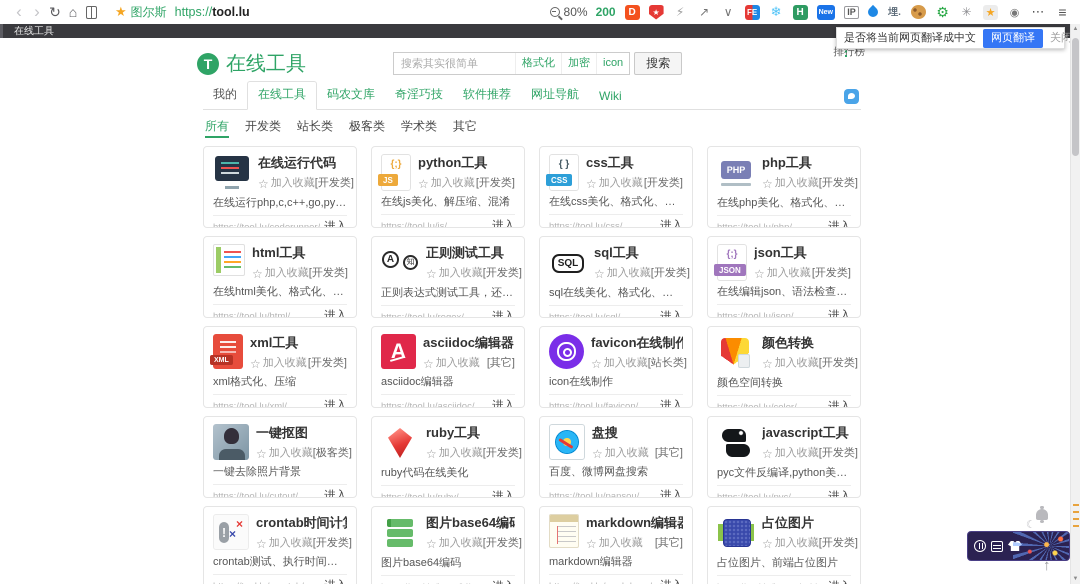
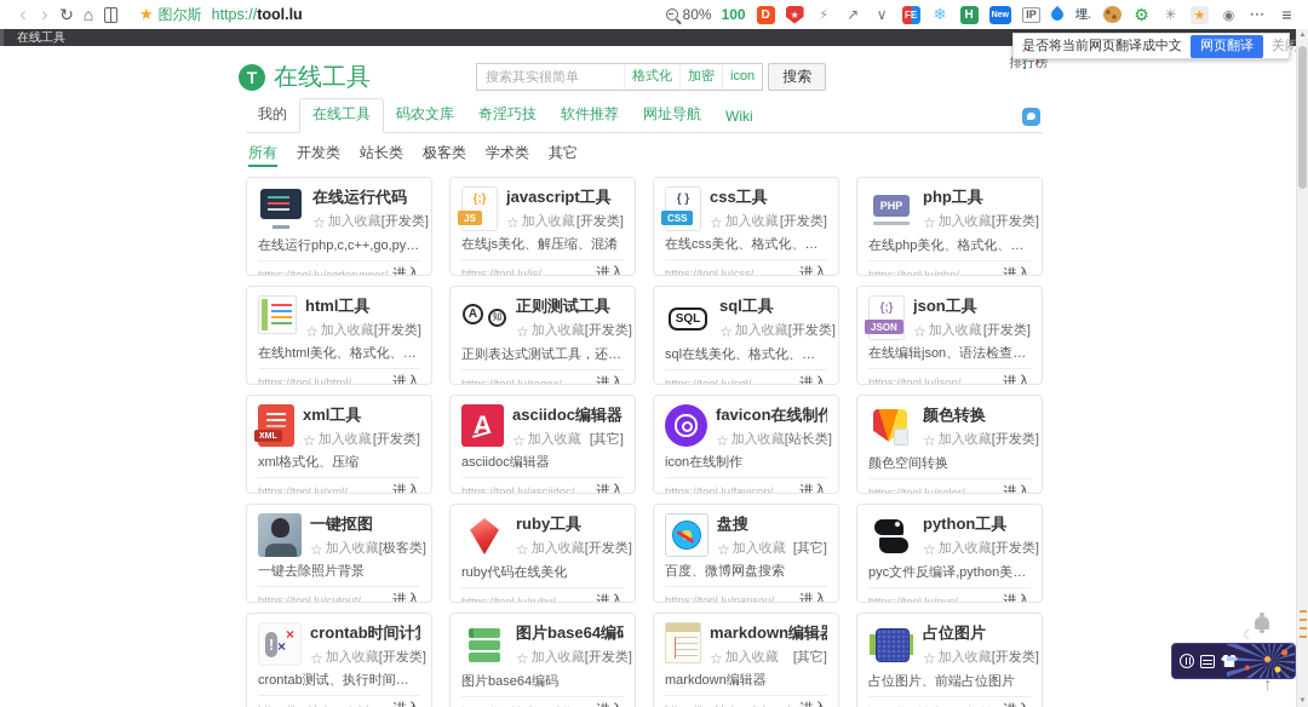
  ‹
  ›
  ↻
  ⌂
  ★
  图尔斯
  https://tool.lu
  80%
- 200
+ 100
  D
  ★
  ⚡
  ↗
  ∨
  FE
  ❄
  H
  IP
  埋.
  ⚙
  ✳
  ★
  ◉
  ⋯
  ≡
  在线工具
  在线工具
  搜索其实很简单
  格式化
  加密
  icon
  搜索
  排行榜
  我的
  在线工具
  码农文库
  奇淫巧技
  软件推荐
  网址导航
  Wiki
  所有
  开发类
  站长类
  极客类
  学术类
  其它
  在线运行代码
  ☆
  加入收藏
  [开发类]
  {;}
  JS
- python工具
+ javascript工具
  ☆
  加入收藏
  [开发类]
  在线js美化、解压缩、混淆
  https://tool.lu/js/
  进入
  { }
  CSS
  css工具
  ☆
  加入收藏
  [开发类]
  在线css美化、格式化、压缩
  https://tool.lu/css/
  进入
  PHP
  php工具
  ☆
  加入收藏
  [开发类]
  在线php美化、格式化、解密
  html工具
  ☆
  加入收藏
  [开发类]
  在线html美化、格式化、压
  https://tool.lu/html/
  进入
  A
  知
  正则测试工具
  ☆
  加入收藏
  [开发类]
  SQL
  sql工具
  ☆
  加入收藏
  [开发类]
  sql在线美化、格式化、压缩
  {;}
  JSON
  json工具
  ☆
  加入收藏
  [开发类]
  https://tool.lu/json/
  进入
  xml工具
  ☆
  加入收藏
  [开发类]
  xml格式化、压缩
  https://tool.lu/xml/
  进入
  A
  asciidoc编辑器
  ☆
  加入收藏
  [其它]
  asciidoc编辑器
  https://tool.lu/asciidoc/
  进入
  favicon在线制作
  ☆
  加入收藏
  [站长类]
  icon在线制作
  https://tool.lu/favicon/
  进入
  颜色转换
  ☆
  加入收藏
  [开发类]
  颜色空间转换
  一键抠图
  ☆
  加入收藏
  [极客类]
  一键去除照片背景
  https://tool.lu/cutout/
  进入
  ruby工具
  ☆
  加入收藏
  [开发类]
  ruby代码在线美化
  盘搜
  ☆
  加入收藏
  [其它]
  百度、微博网盘搜索
  https://tool.lu/pansou/
  进入
- javascript工具
+ python工具
  ☆
  加入收藏
  [开发类]
  pyc文件反编译,python美化
  crontab时间计
  ☆
  加入收藏
  [开发类]
  crontab测试、执行时间计算
  图片base64编
  ☆
  加入收藏
  [开发类]
  图片base64编码
  markdown编辑
  ☆
  加入收藏
  [其它]
  markdown编辑器
  占位图片
  ☆
  加入收藏
  [开发类]
  占位图片、前端占位图片
  是否将当前网页翻译成中文
  网页翻译
  ☾
  ↑
